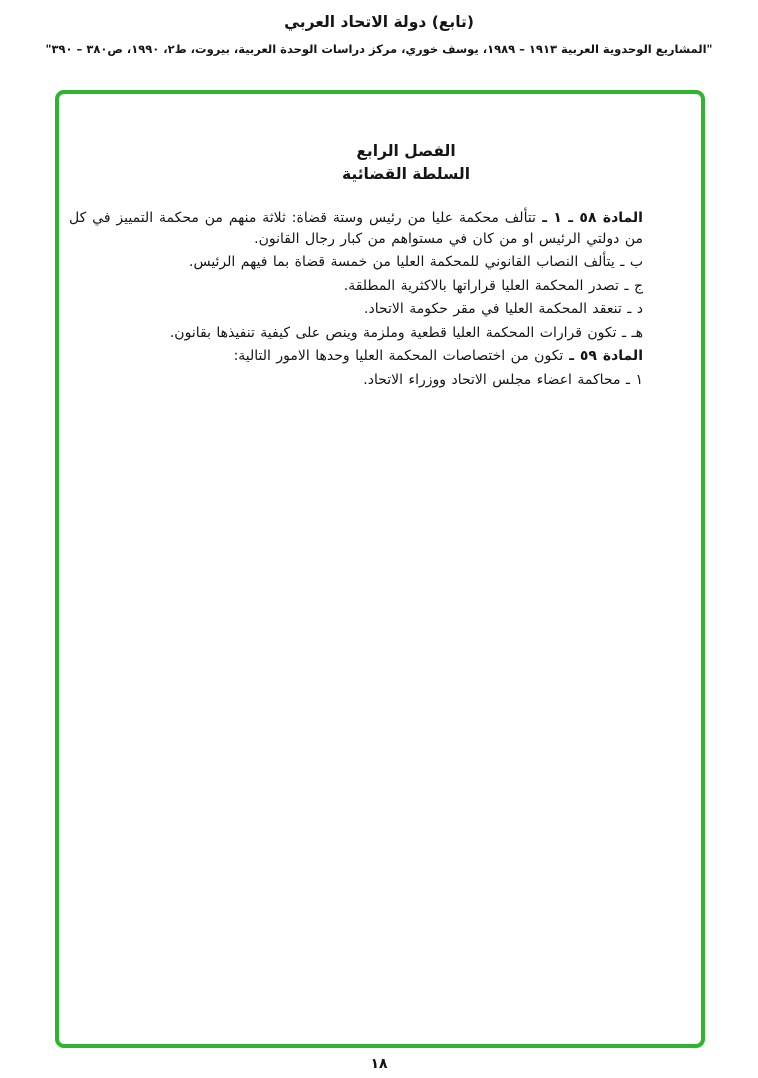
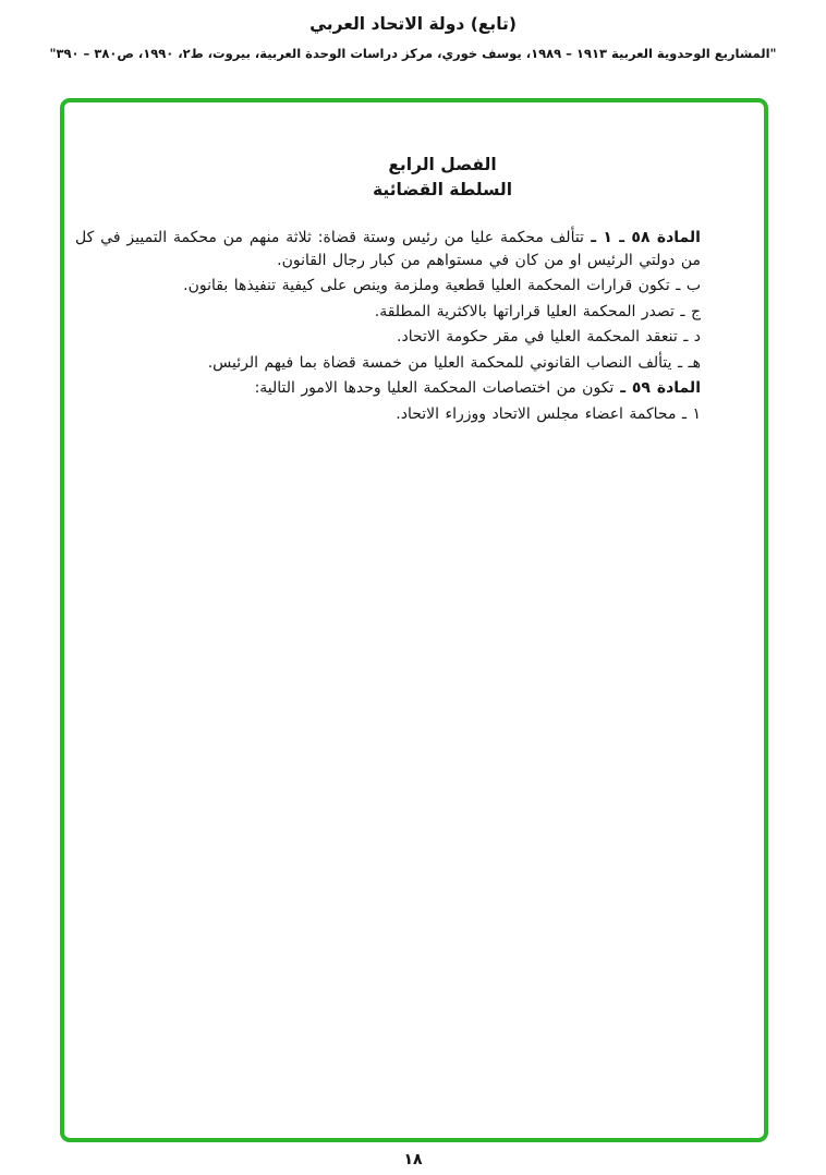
  (تابع) دولة الاتحاد العربي
  "المشاريع الوحدوية العربية ١٩١٣ – ١٩٨٩، يوسف خوري، مركز دراسات الوحدة العربية، بيروت، ط٢، ١٩٩٠، ص٣٨٠ – ٣٩٠"
  الفصل الرابع
  السلطة القضائية
  المادة ٥٨ ـ ١ ـ تتألف محكمة عليا من رئيس وستة قضاة: ثلاثة منهم من محكمة التمييز في كل من دولتي الرئيس او من كان في مستواهم من كبار رجال القانون.
- ب ـ يتألف النصاب القانوني للمحكمة العليا من خمسة قضاة بما فيهم الرئيس.
+ ب ـ تكون قرارات المحكمة العليا قطعية وملزمة وينص على كيفية تنفيذها بقانون.
  ج ـ تصدر المحكمة العليا قراراتها بالاكثرية المطلقة.
  د ـ تنعقد المحكمة العليا في مقر حكومة الاتحاد.
- هـ ـ تكون قرارات المحكمة العليا قطعية وملزمة وينص على كيفية تنفيذها بقانون.
+ هـ ـ يتألف النصاب القانوني للمحكمة العليا من خمسة قضاة بما فيهم الرئيس.
  المادة ٥٩ ـ تكون من اختصاصات المحكمة العليا وحدها الامور التالية:
  ١ ـ محاكمة اعضاء مجلس الاتحاد ووزراء الاتحاد.
  ١٨
